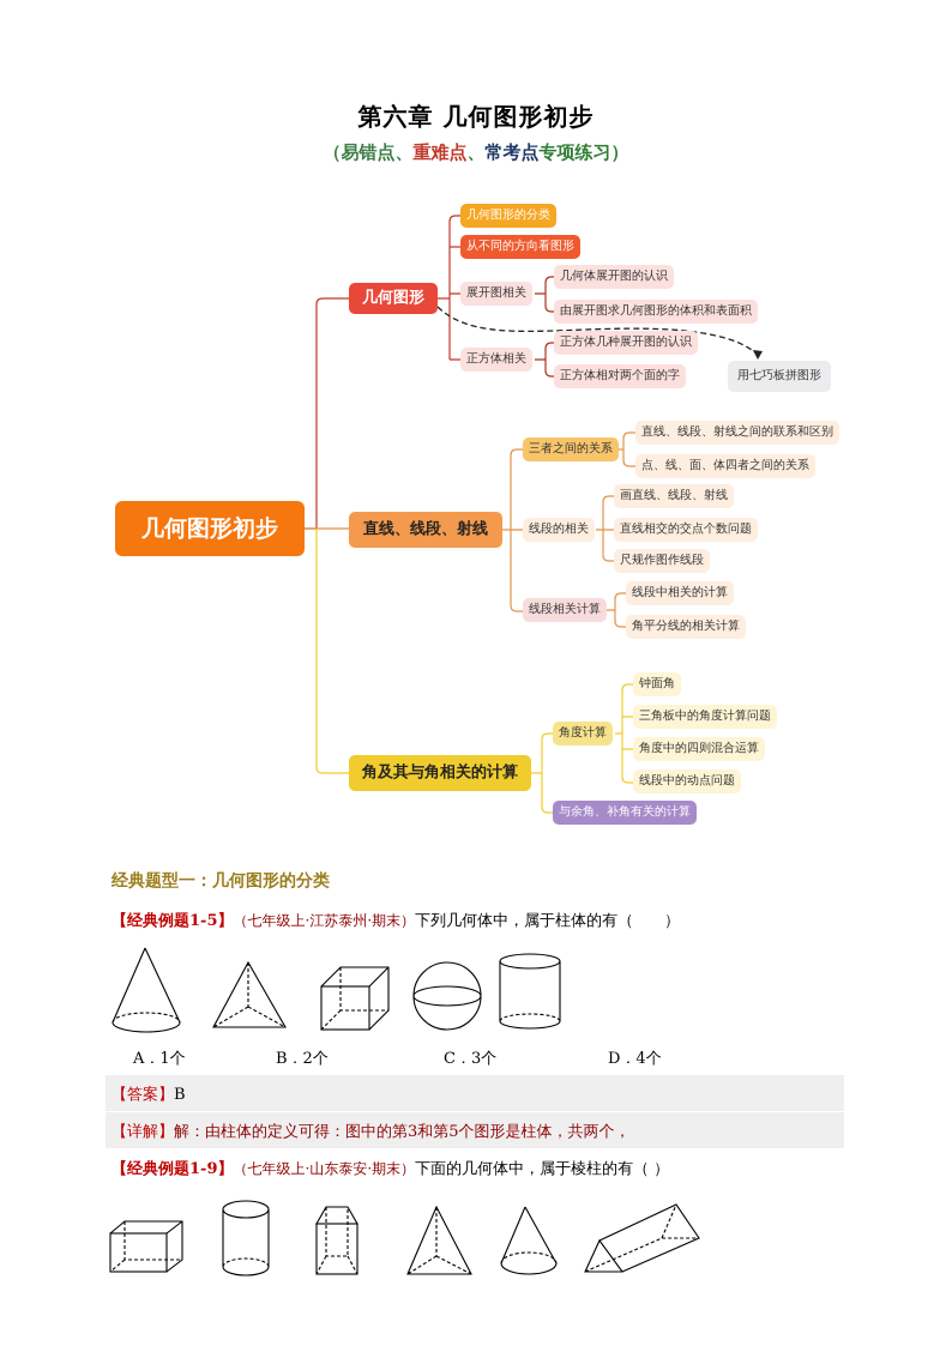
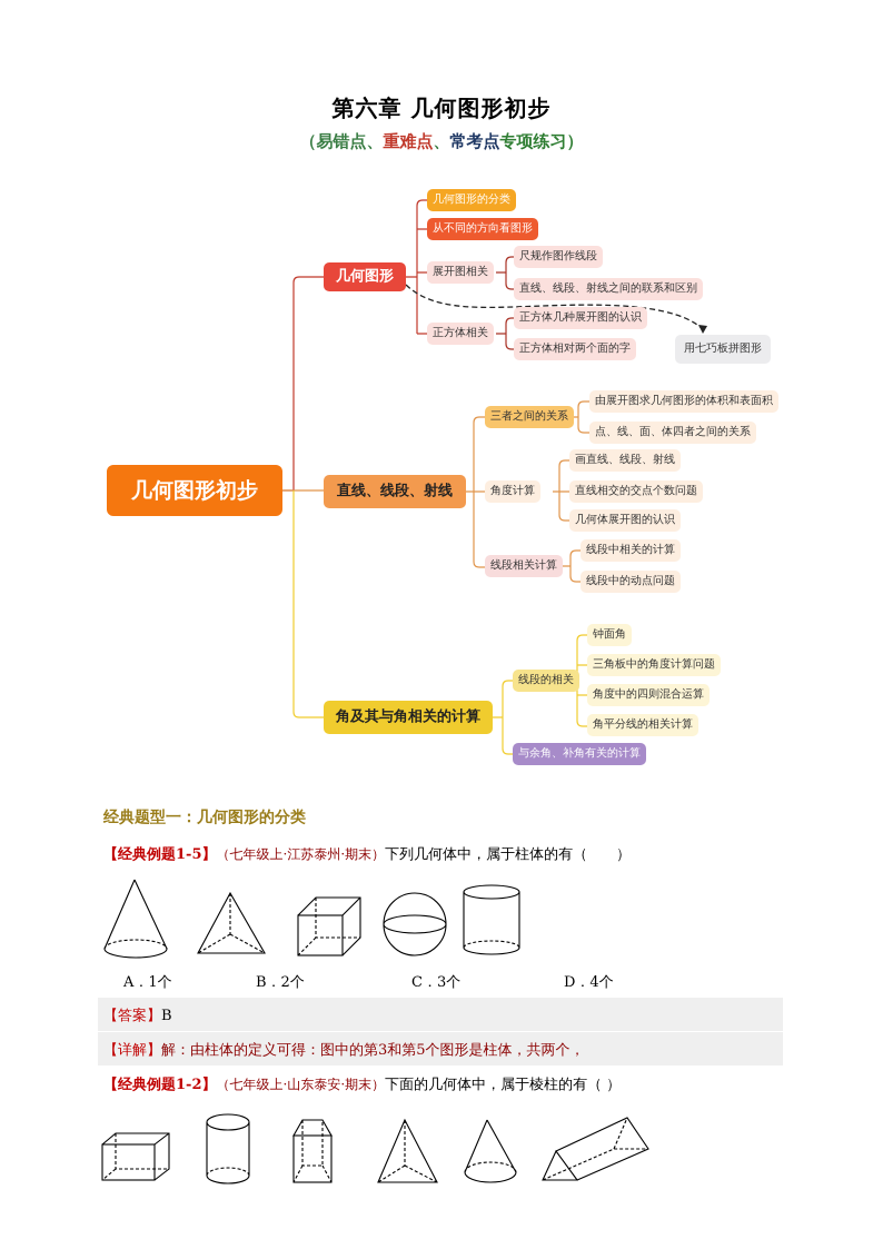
  第六章 几何图形初步
  （易错点、重难点、常考点专项练习）
  几何图形初步
  几何图形
  几何图形的分类
  从不同的方向看图形
  展开图相关
- 几何体展开图的认识
+ 尺规作图作线段
- 由展开图求几何图形的体积和表面积
+ 直线、线段、射线之间的联系和区别
  正方体相关
  正方体几种展开图的认识
  正方体相对两个面的字
  用七巧板拼图形
  直线、线段、射线
  三者之间的关系
- 直线、线段、射线之间的联系和区别
+ 由展开图求几何图形的体积和表面积
  点、线、面、体四者之间的关系
- 线段的相关
+ 角度计算
  画直线、线段、射线
  直线相交的交点个数问题
- 尺规作图作线段
+ 几何体展开图的认识
  线段相关计算
  线段中相关的计算
- 角平分线的相关计算
+ 线段中的动点问题
  角及其与角相关的计算
- 角度计算
+ 线段的相关
  钟面角
  三角板中的角度计算问题
  角度中的四则混合运算
- 线段中的动点问题
+ 角平分线的相关计算
  与余角、补角有关的计算
  经典题型一：几何图形的分类
  【经典例题1-5】（七年级上·江苏泰州·期末）下列几何体中，属于柱体的有（ ）
  A．1个
  B．2个
  C．3个
  D．4个
  【答案】B
  【详解】解：由柱体的定义可得：图中的第3和第5个图形是柱体，共两个，
- 【经典例题1-9】（七年级上·山东泰安·期末）下面的几何体中，属于棱柱的有（ ）
+ 【经典例题1-2】（七年级上·山东泰安·期末）下面的几何体中，属于棱柱的有（ ）
